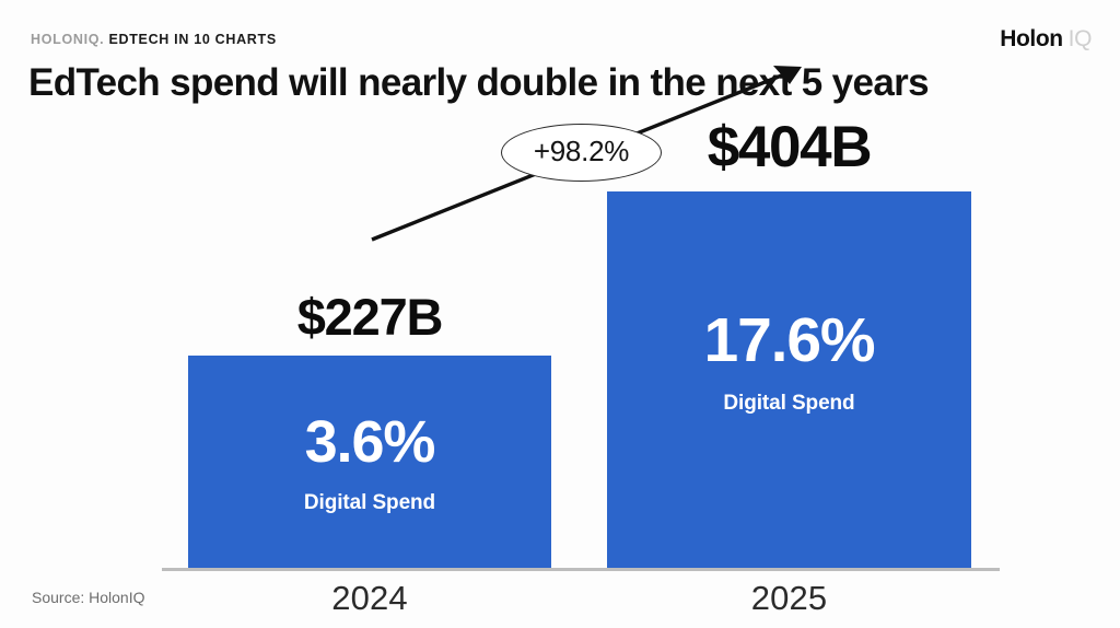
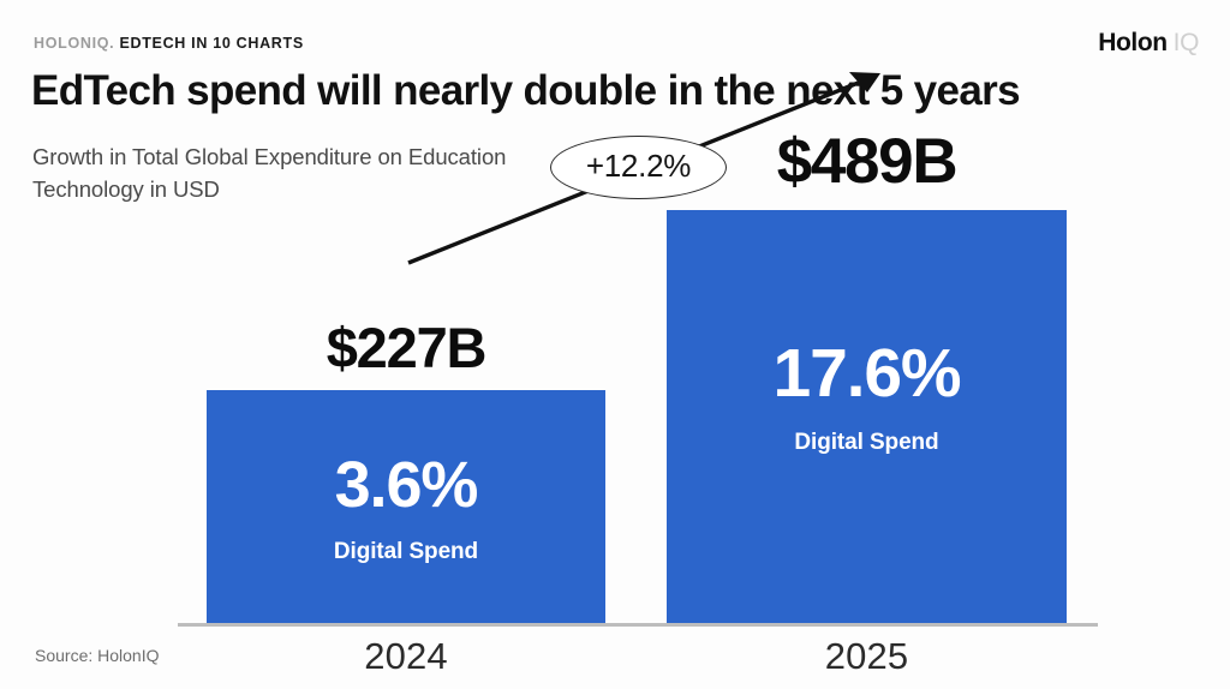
  HOLONIQ. EDTECH IN 10 CHARTS
  Holon IQ
  EdTech spend will nearly double in the next 5 years
+ Growth in Total Global Expenditure on Education Technology in USD
- +98.2%
+ +12.2%
  $227B
- $404B
+ $489B
  3.6%
  Digital Spend
  17.6%
  Digital Spend
  2024
  2025
  Source: HolonIQ
